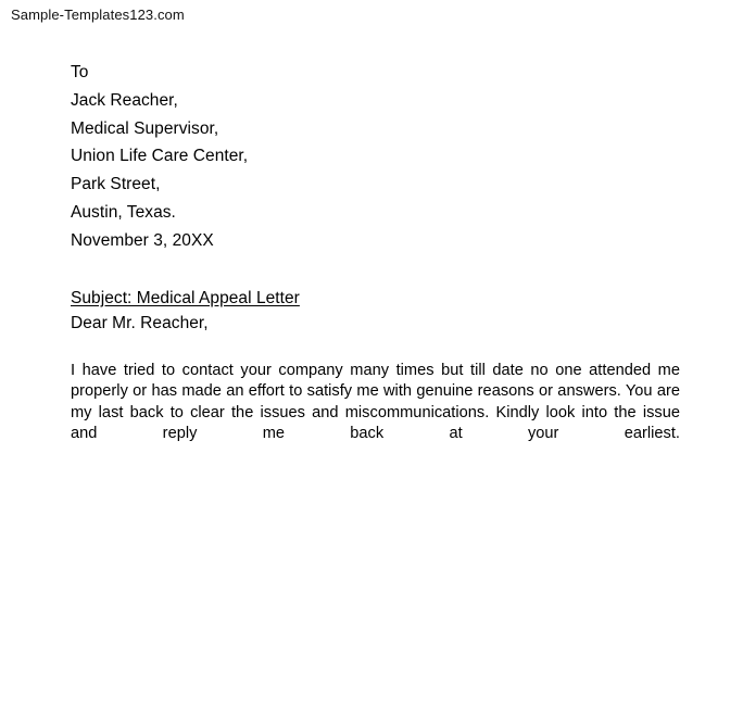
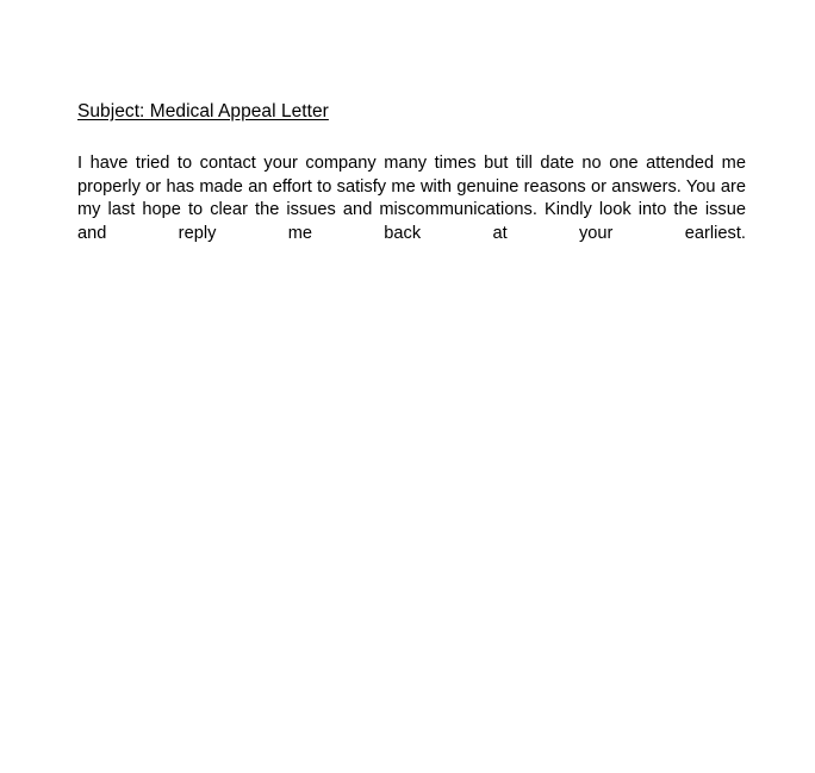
- Sample-Templates123.com
- To
- Jack Reacher,
- Medical Supervisor,
- Union Life Care Center,
- Park Street,
- Austin, Texas.
- November 3, 20XX
  Subject: Medical Appeal Letter
- Dear Mr. Reacher,
- I have tried to contact your company many times but till date no one attended me properly or has made an effort to satisfy me with genuine reasons or answers. You are my last back to clear the issues and miscommunications. Kindly look into the issue and reply me back at your earliest.
+ I have tried to contact your company many times but till date no one attended me properly or has made an effort to satisfy me with genuine reasons or answers. You are my last hope to clear the issues and miscommunications. Kindly look into the issue and reply me back at your earliest.
